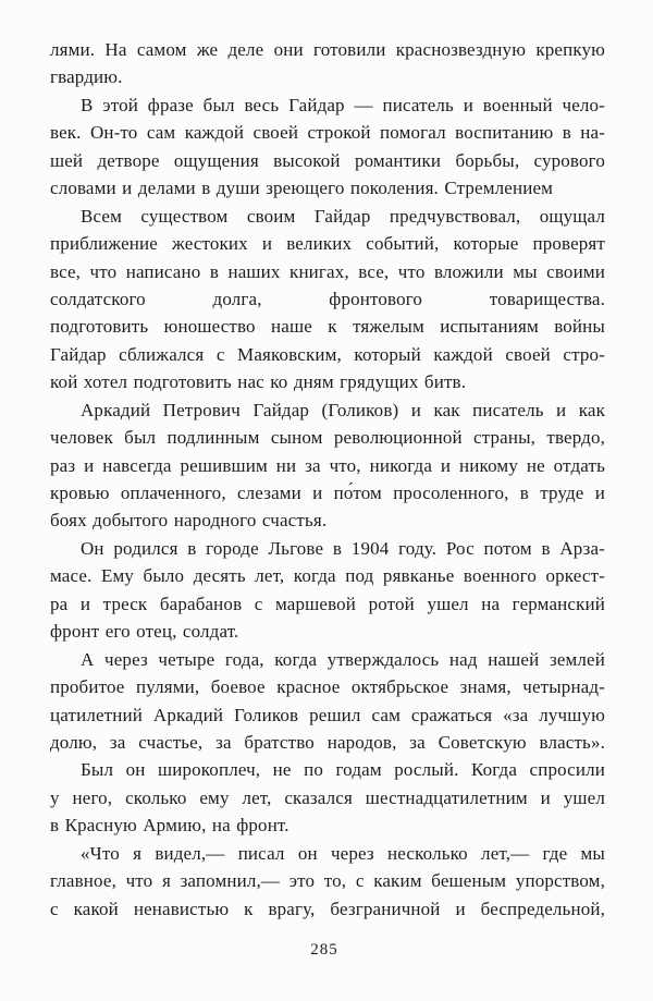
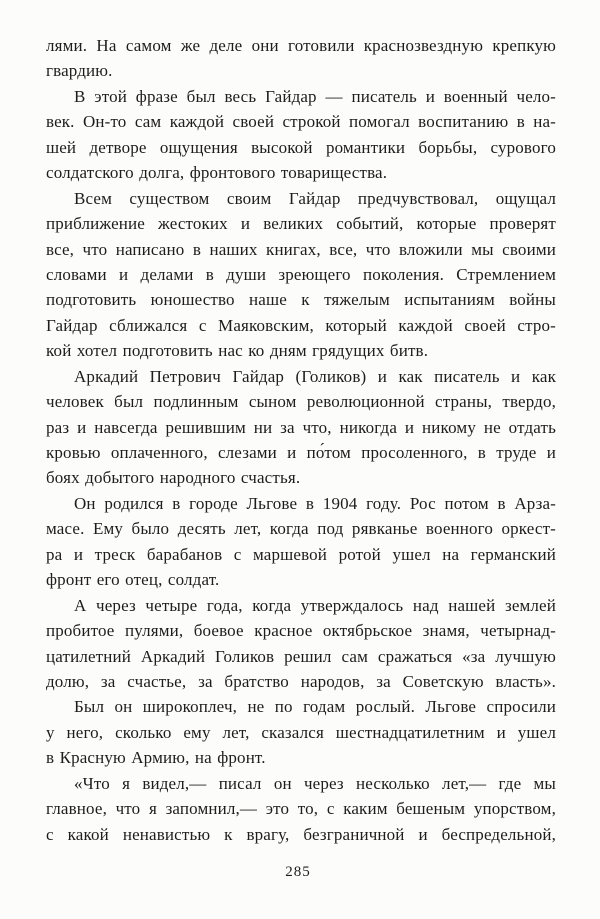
  лями. На самом же деле они готовили краснозвездную крепкую
  гвардию.
  В этой фразе был весь Гайдар — писатель и военный чело-
  век. Он-то сам каждой своей строкой помогал воспитанию в на-
  шей детворе ощущения высокой романтики борьбы, сурового
- словами и делами в души зреющего поколения. Стремлением
+ солдатского долга, фронтового товарищества.
  Всем существом своим Гайдар предчувствовал, ощущал
  приближение жестоких и великих событий, которые проверят
  все, что написано в наших книгах, все, что вложили мы своими
- солдатского долга, фронтового товарищества.
+ словами и делами в души зреющего поколения. Стремлением
  подготовить юношество наше к тяжелым испытаниям войны
  Гайдар сближался с Маяковским, который каждой своей стро-
  кой хотел подготовить нас ко дням грядущих битв.
  Аркадий Петрович Гайдар (Голиков) и как писатель и как
  человек был подлинным сыном революционной страны, твердо,
  раз и навсегда решившим ни за что, никогда и никому не отдать
  кровью оплаченного, слезами и по́том просоленного, в труде и
  боях добытого народного счастья.
  Он родился в городе Льгове в 1904 году. Рос потом в Арза-
  масе. Ему было десять лет, когда под рявканье военного оркест-
  ра и треск барабанов с маршевой ротой ушел на германский
  фронт его отец, солдат.
  А через четыре года, когда утверждалось над нашей землей
  пробитое пулями, боевое красное октябрьское знамя, четырнад-
  цатилетний Аркадий Голиков решил сам сражаться «за лучшую
  долю, за счастье, за братство народов, за Советскую власть».
- Был он широкоплеч, не по годам рослый. Когда спросили
+ Был он широкоплеч, не по годам рослый. Льгове спросили
  у него, сколько ему лет, сказался шестнадцатилетним и ушел
  в Красную Армию, на фронт.
  «Что я видел,— писал он через несколько лет,— где мы
  главное, что я запомнил,— это то, с каким бешеным упорством,
  с какой ненавистью к врагу, безграничной и беспредельной,
  285
